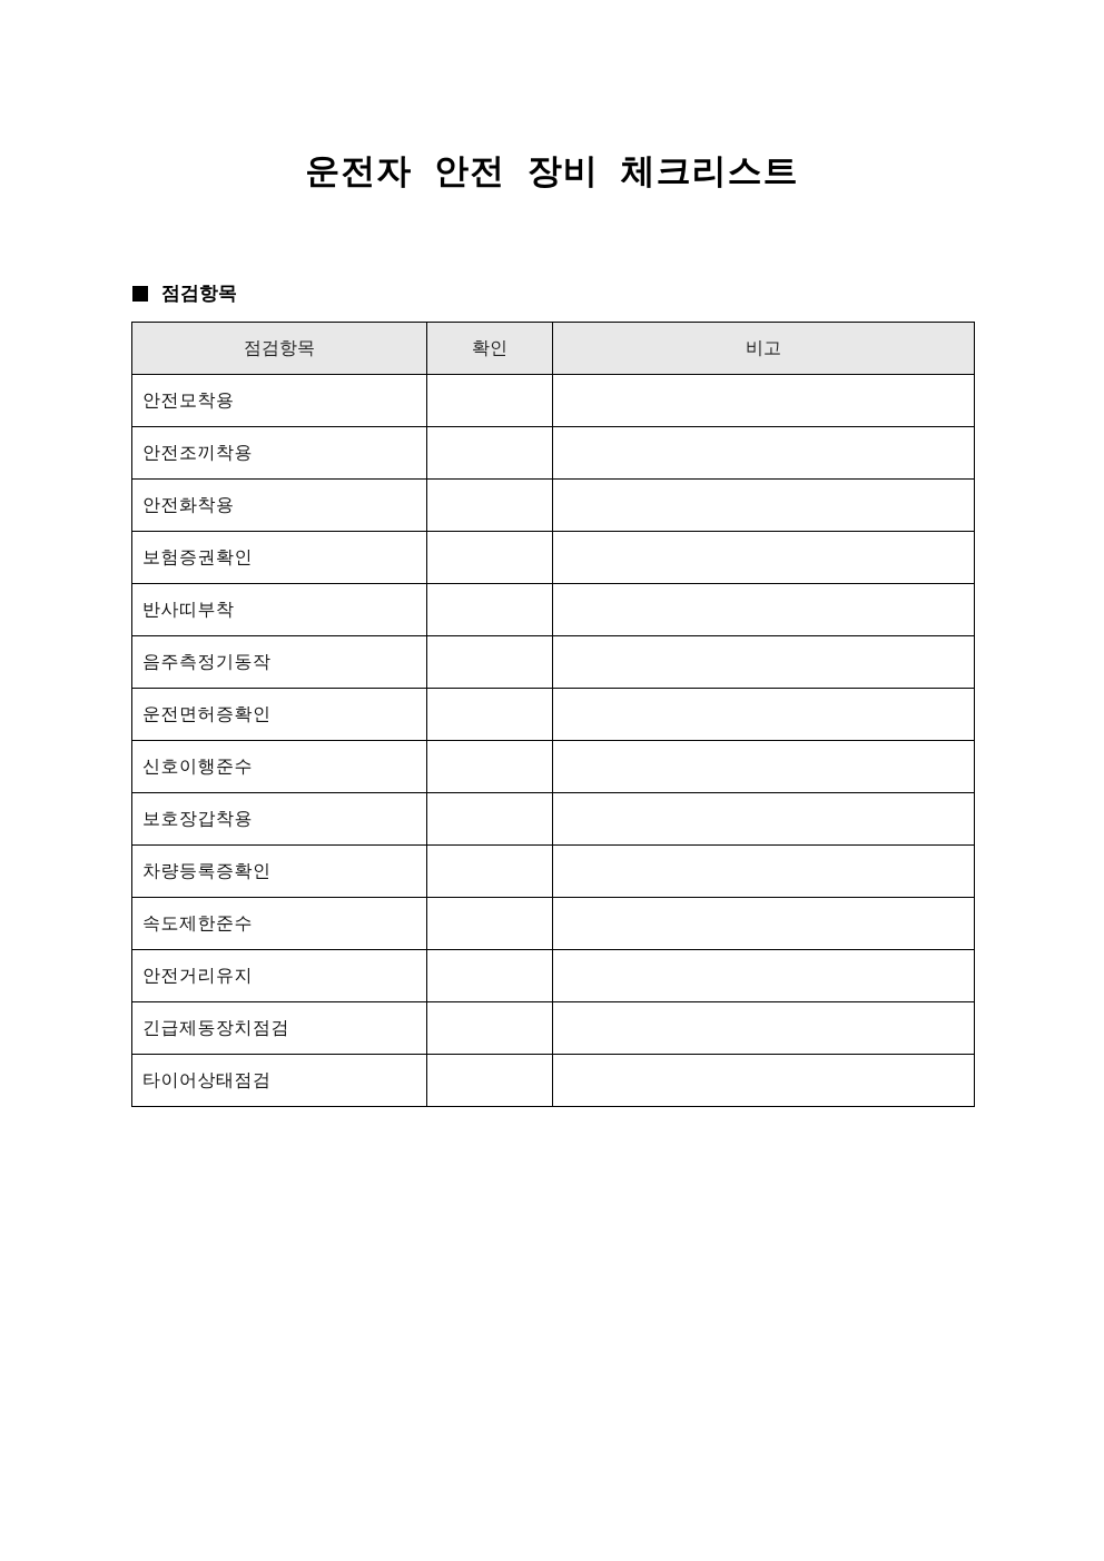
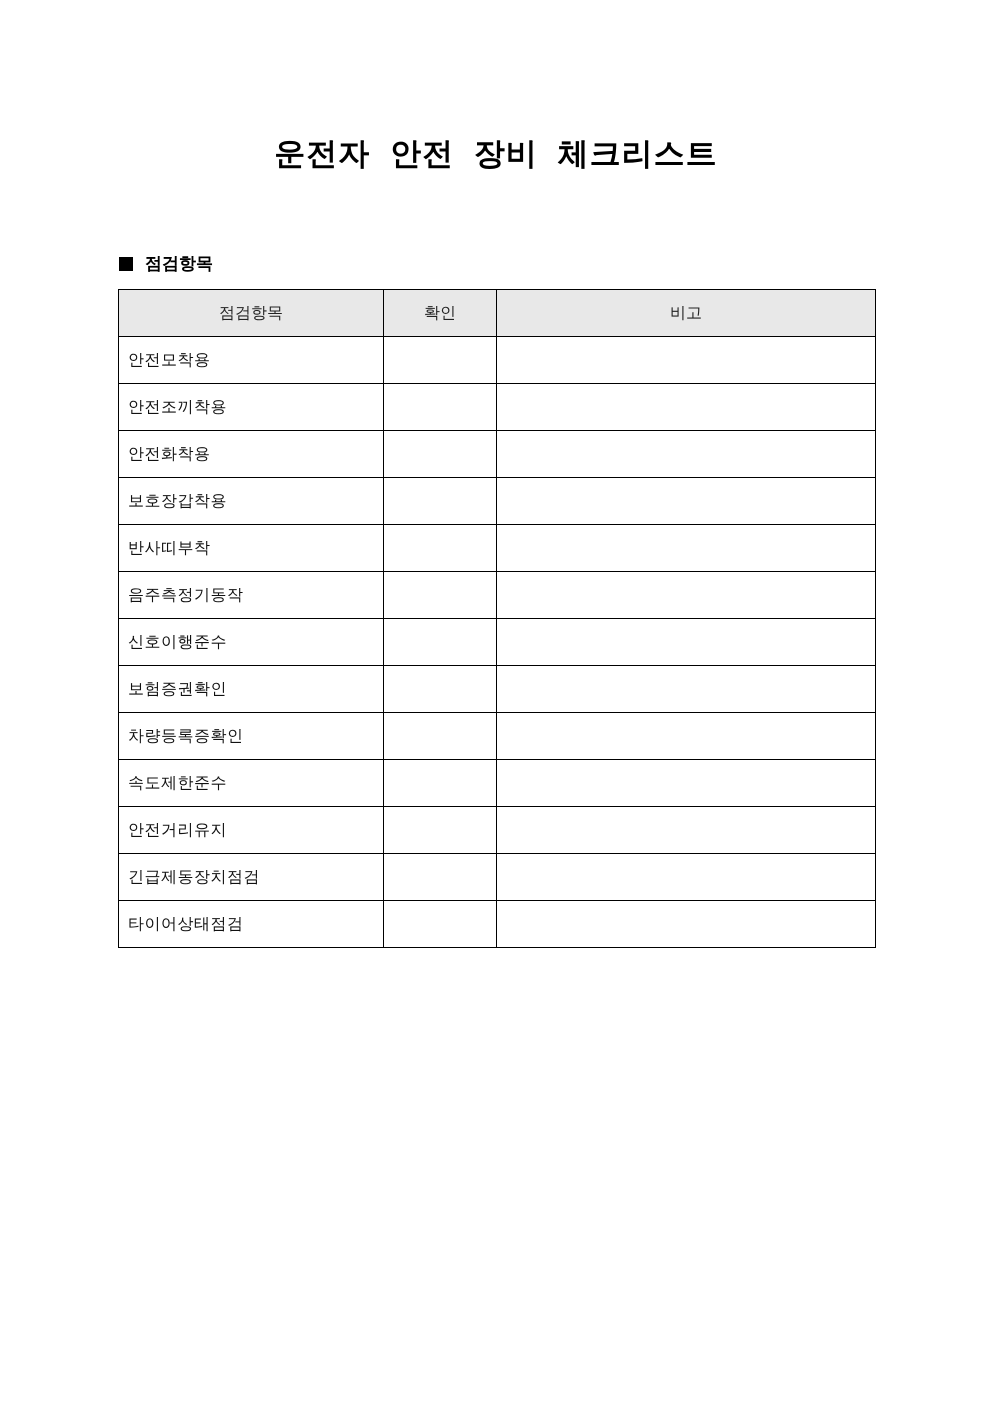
  운전자 안전 장비 체크리스트
  점검항목
  점검항목	확인	비고
  안전모착용
  안전조끼착용
  안전화착용
- 보험증권확인
+ 보호장갑착용
  반사띠부착
  음주측정기동작
- 운전면허증확인
  신호이행준수
- 보호장갑착용
+ 보험증권확인
  차량등록증확인
  속도제한준수
  안전거리유지
  긴급제동장치점검
  타이어상태점검
